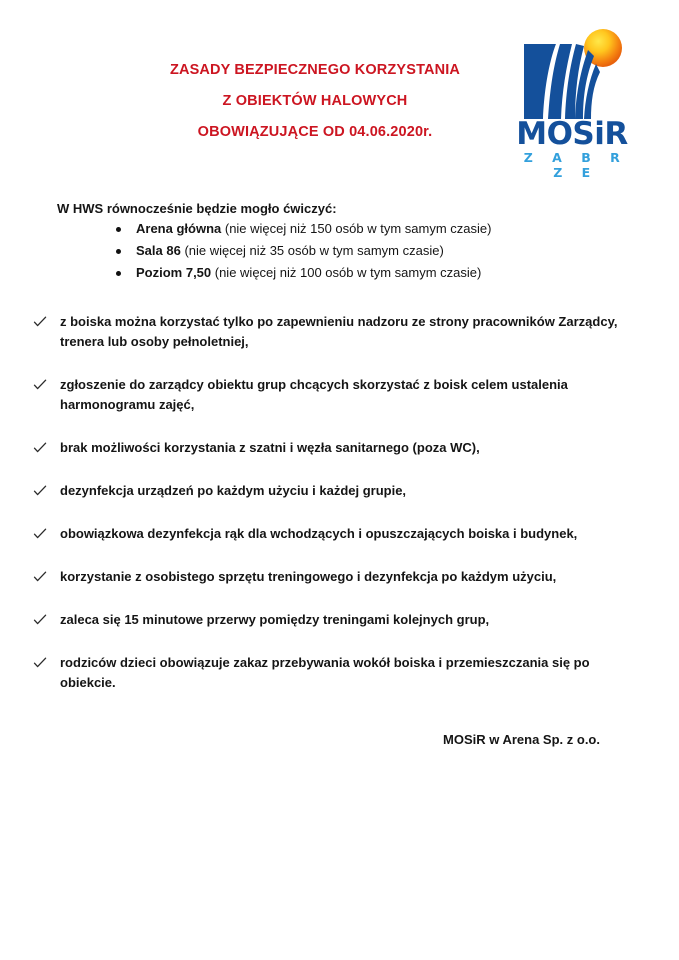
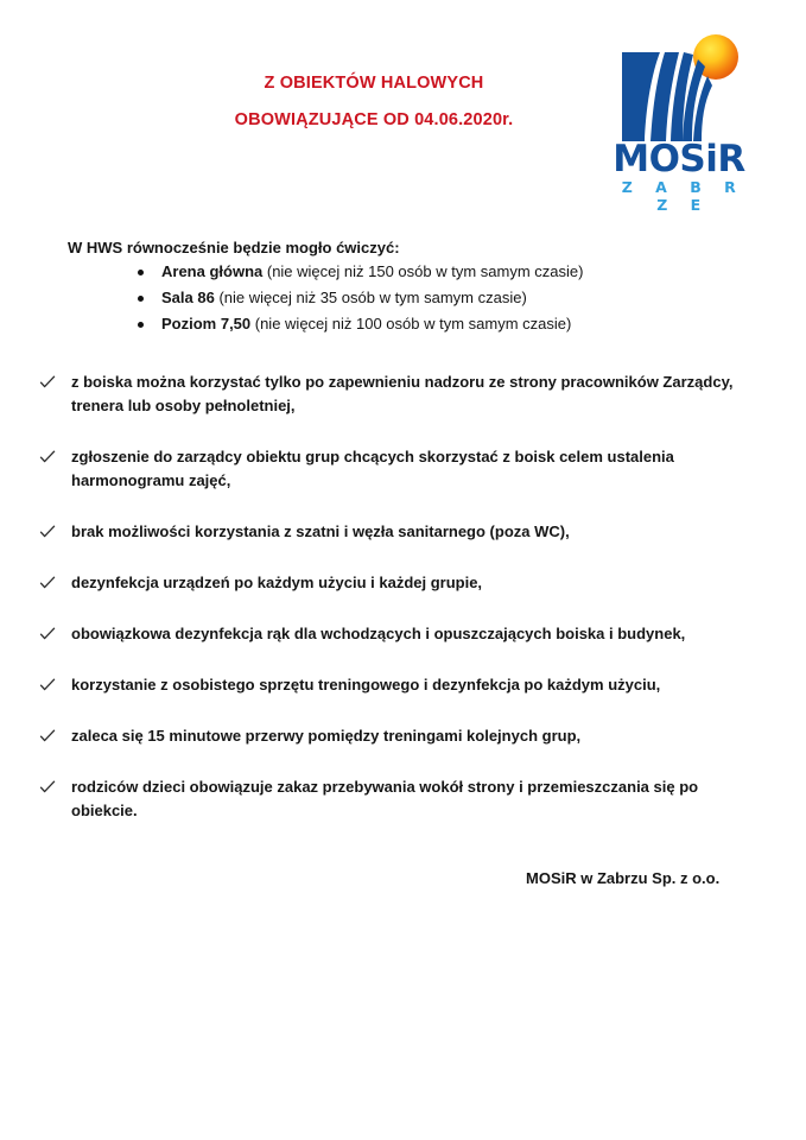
- ZASADY BEZPIECZNEGO KORZYSTANIA
  Z OBIEKTÓW HALOWYCH
  OBOWIĄZUJĄCE OD 04.06.2020r.
  MOSiR
  Z A B R Z E
  W HWS równocześnie będzie mogło ćwiczyć:
  Arena główna (nie więcej niż 150 osób w tym samym czasie)
  Sala 86 (nie więcej niż 35 osób w tym samym czasie)
  Poziom 7,50 (nie więcej niż 100 osób w tym samym czasie)
  z boiska można korzystać tylko po zapewnieniu nadzoru ze strony pracowników Zarządcy, trenera lub osoby pełnoletniej,
  zgłoszenie do zarządcy obiektu grup chcących skorzystać z boisk celem ustalenia harmonogramu zajęć,
  brak możliwości korzystania z szatni i węzła sanitarnego (poza WC),
  dezynfekcja urządzeń po każdym użyciu i każdej grupie,
  obowiązkowa dezynfekcja rąk dla wchodzących i opuszczających boiska i budynek,
  korzystanie z osobistego sprzętu treningowego i dezynfekcja po każdym użyciu,
  zaleca się 15 minutowe przerwy pomiędzy treningami kolejnych grup,
- rodziców dzieci obowiązuje zakaz przebywania wokół boiska i przemieszczania się po obiekcie.
+ rodziców dzieci obowiązuje zakaz przebywania wokół strony i przemieszczania się po obiekcie.
- MOSiR w Arena Sp. z o.o.
+ MOSiR w Zabrzu Sp. z o.o.
